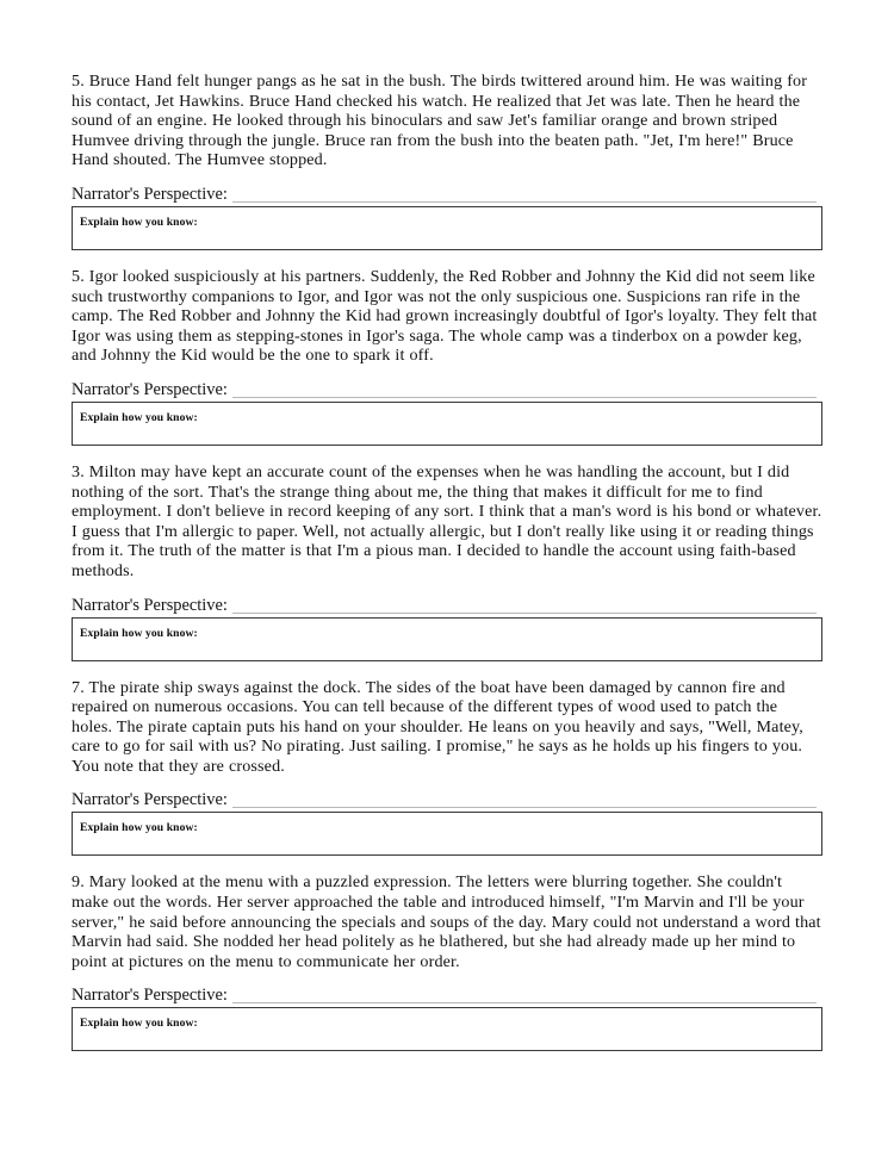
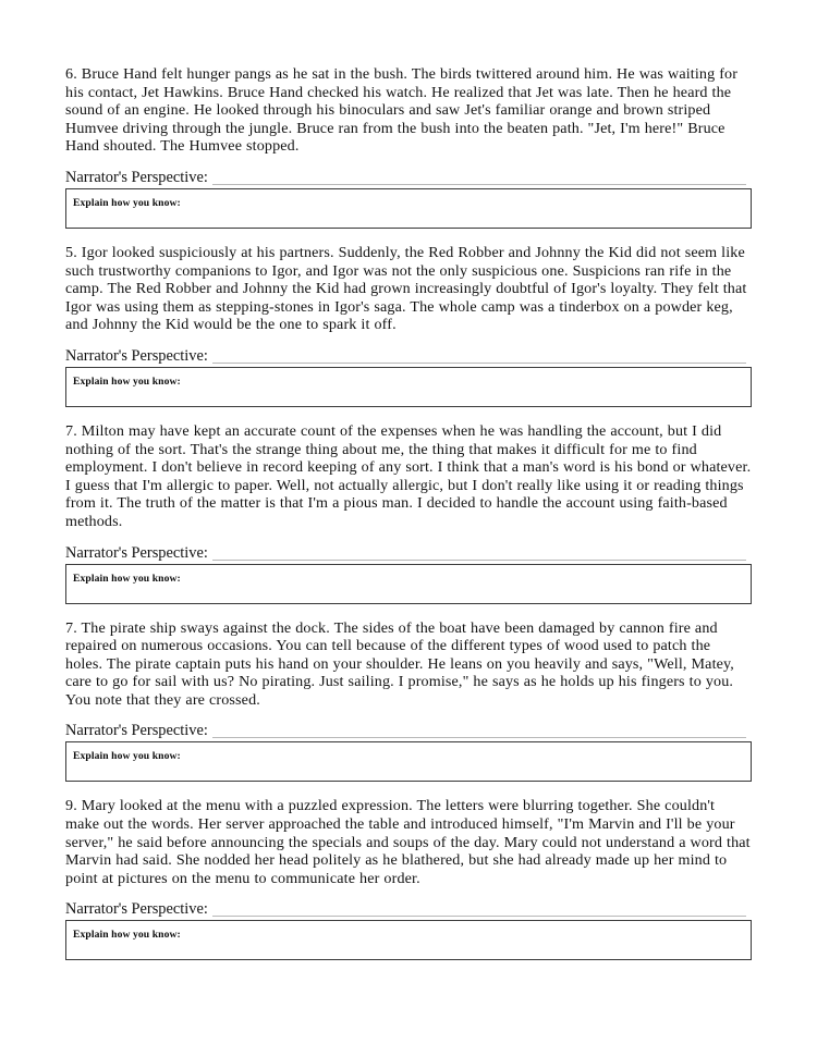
- 5. Bruce Hand felt hunger pangs as he sat in the bush. The birds twittered around him. He was waiting for his contact, Jet Hawkins. Bruce Hand checked his watch. He realized that Jet was late. Then he heard the sound of an engine. He looked through his binoculars and saw Jet's familiar orange and brown striped Humvee driving through the jungle. Bruce ran from the bush into the beaten path. "Jet, I'm here!" Bruce Hand shouted. The Humvee stopped.
+ 6. Bruce Hand felt hunger pangs as he sat in the bush. The birds twittered around him. He was waiting for his contact, Jet Hawkins. Bruce Hand checked his watch. He realized that Jet was late. Then he heard the sound of an engine. He looked through his binoculars and saw Jet's familiar orange and brown striped Humvee driving through the jungle. Bruce ran from the bush into the beaten path. "Jet, I'm here!" Bruce Hand shouted. The Humvee stopped.
  Narrator's Perspective:
  Explain how you know:
  5. Igor looked suspiciously at his partners. Suddenly, the Red Robber and Johnny the Kid did not seem like such trustworthy companions to Igor, and Igor was not the only suspicious one. Suspicions ran rife in the camp. The Red Robber and Johnny the Kid had grown increasingly doubtful of Igor's loyalty. They felt that Igor was using them as stepping-stones in Igor's saga. The whole camp was a tinderbox on a powder keg, and Johnny the Kid would be the one to spark it off.
  Narrator's Perspective:
  Explain how you know:
- 3. Milton may have kept an accurate count of the expenses when he was handling the account, but I did nothing of the sort. That's the strange thing about me, the thing that makes it difficult for me to find employment. I don't believe in record keeping of any sort. I think that a man's word is his bond or whatever. I guess that I'm allergic to paper. Well, not actually allergic, but I don't really like using it or reading things from it. The truth of the matter is that I'm a pious man. I decided to handle the account using faith-based methods.
+ 7. Milton may have kept an accurate count of the expenses when he was handling the account, but I did nothing of the sort. That's the strange thing about me, the thing that makes it difficult for me to find employment. I don't believe in record keeping of any sort. I think that a man's word is his bond or whatever. I guess that I'm allergic to paper. Well, not actually allergic, but I don't really like using it or reading things from it. The truth of the matter is that I'm a pious man. I decided to handle the account using faith-based methods.
  Narrator's Perspective:
  Explain how you know:
  7. The pirate ship sways against the dock. The sides of the boat have been damaged by cannon fire and repaired on numerous occasions. You can tell because of the different types of wood used to patch the holes. The pirate captain puts his hand on your shoulder. He leans on you heavily and says, "Well, Matey, care to go for sail with us? No pirating. Just sailing. I promise," he says as he holds up his fingers to you. You note that they are crossed.
  Narrator's Perspective:
  Explain how you know:
  9. Mary looked at the menu with a puzzled expression. The letters were blurring together. She couldn't make out the words. Her server approached the table and introduced himself, "I'm Marvin and I'll be your server," he said before announcing the specials and soups of the day. Mary could not understand a word that Marvin had said. She nodded her head politely as he blathered, but she had already made up her mind to point at pictures on the menu to communicate her order.
  Narrator's Perspective:
  Explain how you know:
